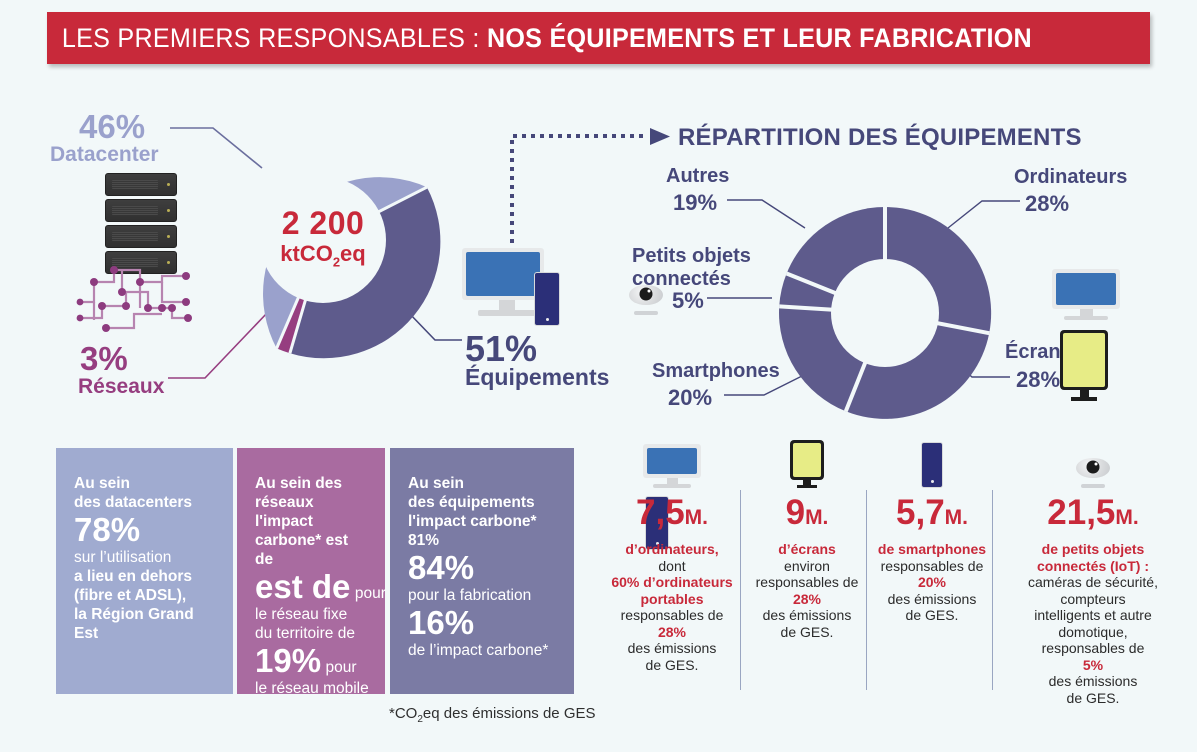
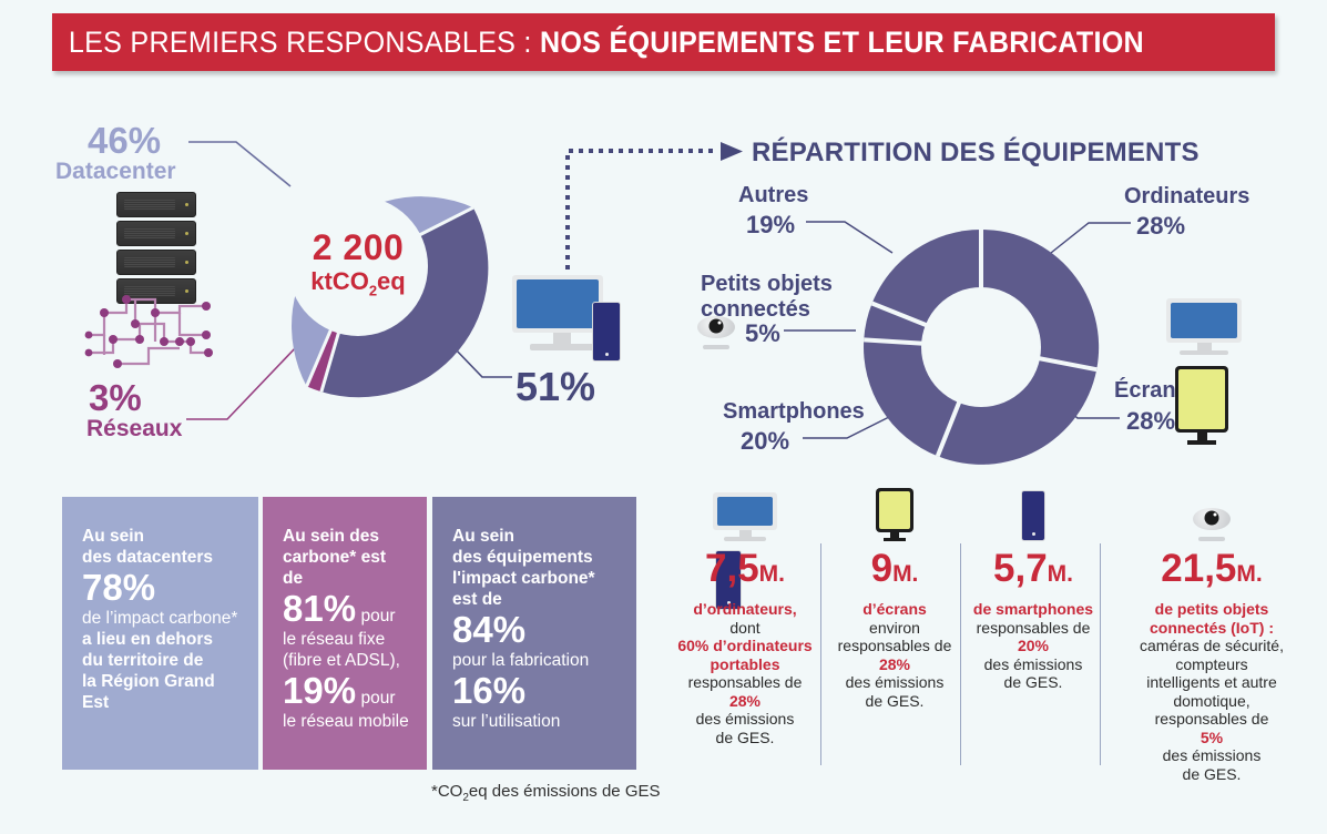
  LES PREMIERS RESPONSABLES : NOS ÉQUIPEMENTS ET LEUR FABRICATION
  2 200
  ktCO2eq
  46%
  Datacenter
  3%
  Réseaux
  51%
- Équipements
  RÉPARTITION DES ÉQUIPEMENTS
  Autres
  19%
  Petits objets
  connectés
  5%
  Smartphones
  20%
  Ordinateurs
  28%
  Écran
  28%
  Au sein
  des datacenters
  78%
- sur l’utilisation
+ de l’impact carbone*
  a lieu en dehors
- (fibre et ADSL),
+ du territoire de
  la Région Grand Est
  Au sein des
- réseaux l'impact
  carbone* est de
- est de pour
+ 81% pour
  le réseau fixe
- du territoire de
+ (fibre et ADSL),
  19% pour
  le réseau mobile
  Au sein
  des équipements
  l'impact carbone*
- 81%
+ est de
  84%
  pour la fabrication
  16%
- de l’impact carbone*
+ sur l’utilisation
  *CO2eq des émissions de GES
  7,5M.
  d’ordinateurs,
  dont
  60% d’ordinateurs
  portables
  responsables de
  28%
  des émissions
  de GES.
  9M.
  d’écrans
  environ
  responsables de
  28%
  des émissions
  de GES.
  5,7M.
  de smartphones
  responsables de
  20%
  des émissions
  de GES.
  21,5M.
  de petits objets
  connectés (IoT) :
  caméras de sécurité,
  compteurs
  intelligents et autre
  domotique,
  responsables de
  5%
  des émissions
  de GES.
